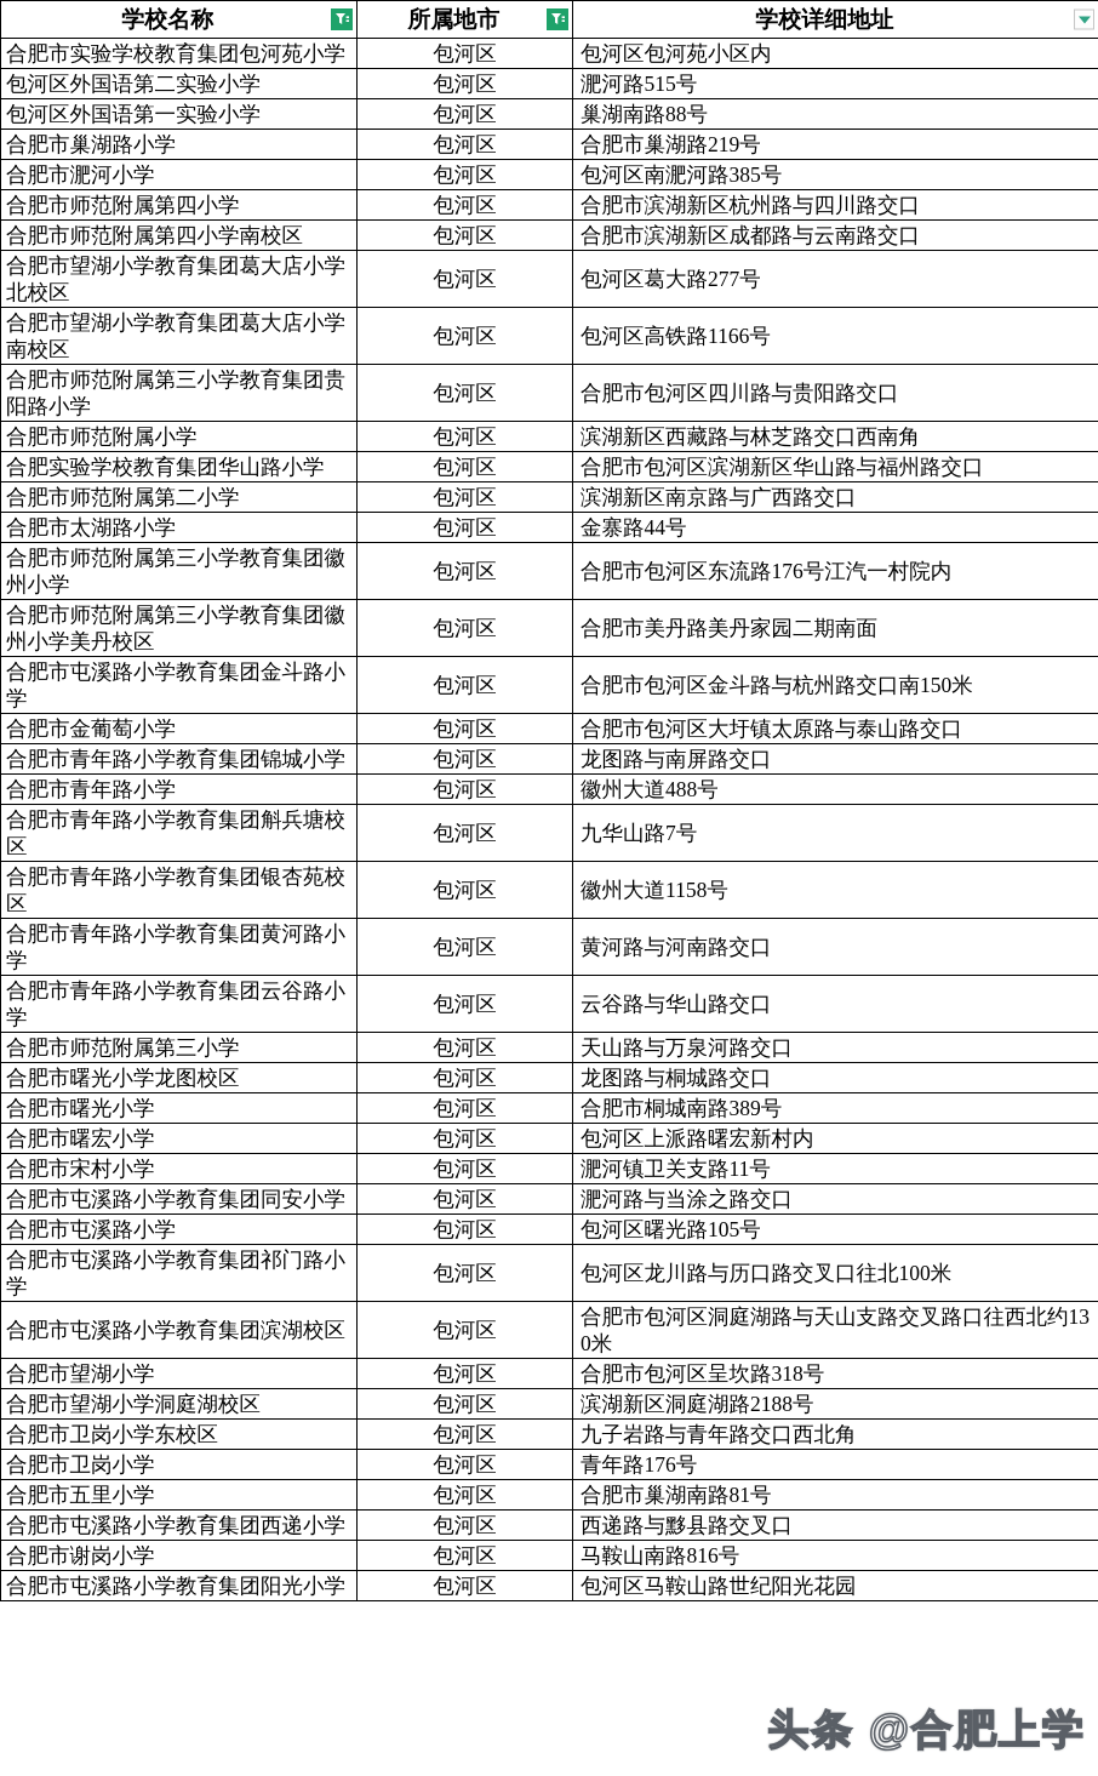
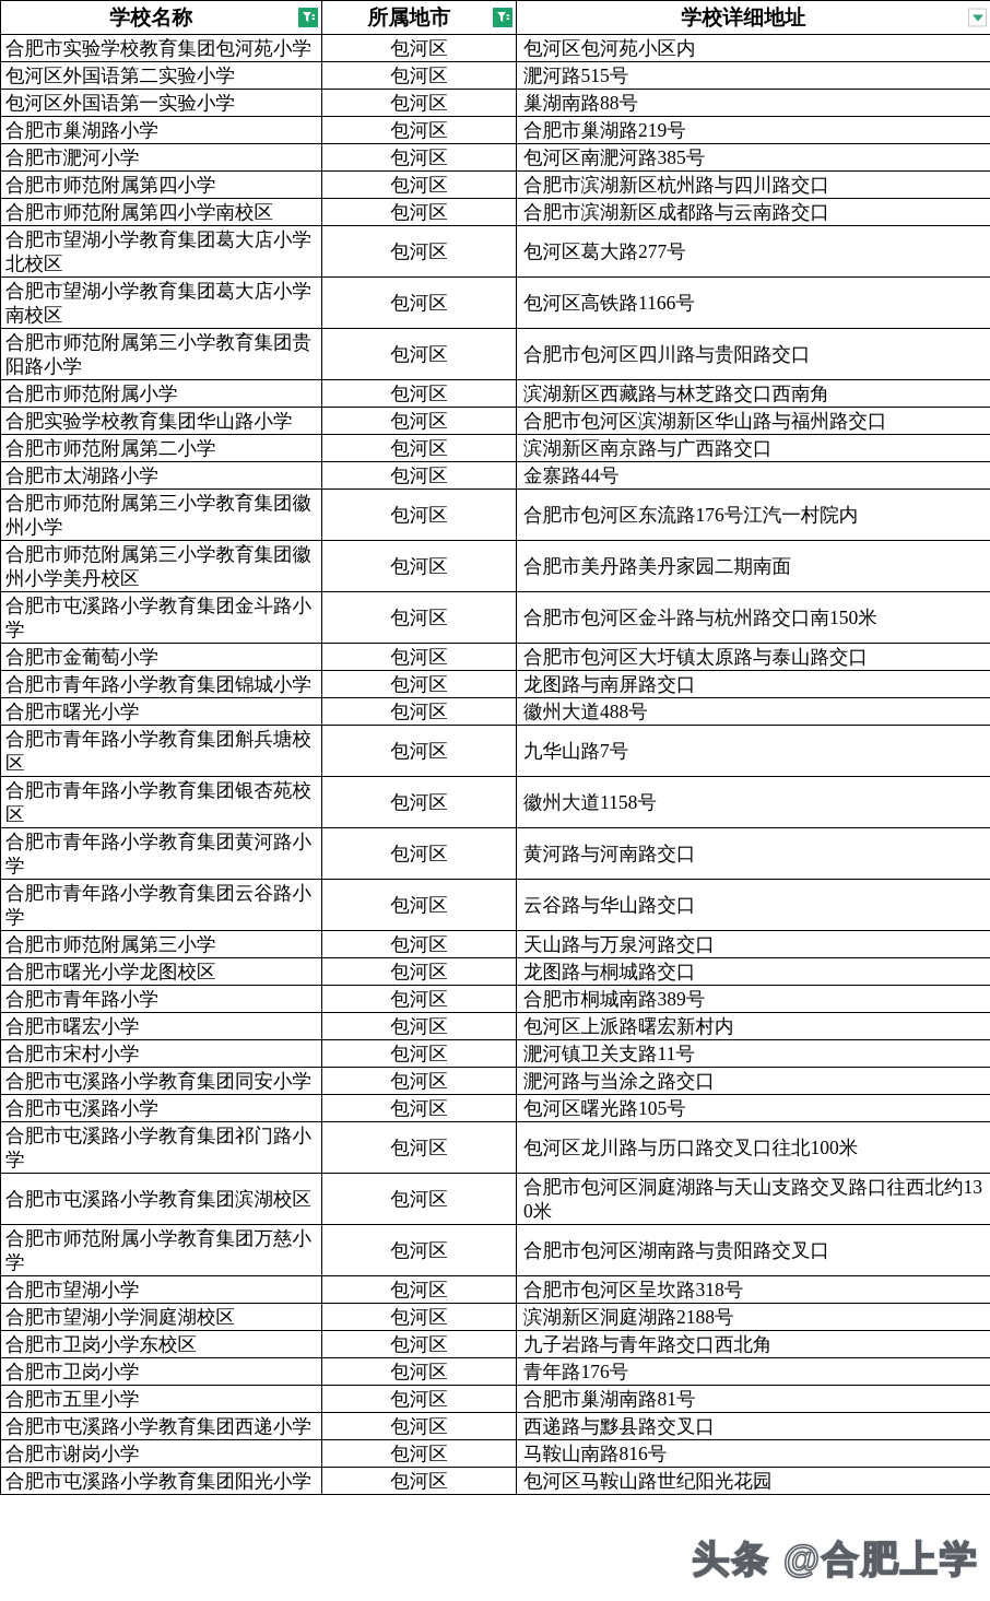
  学校名称	所属地市	学校详细地址
  合肥市实验学校教育集团包河苑小学	包河区	包河区包河苑小区内
  包河区外国语第二实验小学	包河区	淝河路515号
  包河区外国语第一实验小学	包河区	巢湖南路88号
  合肥市巢湖路小学	包河区	合肥市巢湖路219号
  合肥市淝河小学	包河区	包河区南淝河路385号
  合肥市师范附属第四小学	包河区	合肥市滨湖新区杭州路与四川路交口
  合肥市师范附属第四小学南校区	包河区	合肥市滨湖新区成都路与云南路交口
  合肥市望湖小学教育集团葛大店小学北校区	包河区	包河区葛大路277号
  合肥市望湖小学教育集团葛大店小学南校区	包河区	包河区高铁路1166号
  合肥市师范附属第三小学教育集团贵阳路小学	包河区	合肥市包河区四川路与贵阳路交口
  合肥市师范附属小学	包河区	滨湖新区西藏路与林芝路交口西南角
  合肥实验学校教育集团华山路小学	包河区	合肥市包河区滨湖新区华山路与福州路交口
  合肥市师范附属第二小学	包河区	滨湖新区南京路与广西路交口
  合肥市太湖路小学	包河区	金寨路44号
  合肥市师范附属第三小学教育集团徽州小学	包河区	合肥市包河区东流路176号江汽一村院内
  合肥市师范附属第三小学教育集团徽州小学美丹校区	包河区	合肥市美丹路美丹家园二期南面
  合肥市屯溪路小学教育集团金斗路小学	包河区	合肥市包河区金斗路与杭州路交口南150米
  合肥市金葡萄小学	包河区	合肥市包河区大圩镇太原路与泰山路交口
  合肥市青年路小学教育集团锦城小学	包河区	龙图路与南屏路交口
- 合肥市青年路小学	包河区	徽州大道488号
+ 合肥市曙光小学	包河区	徽州大道488号
  合肥市青年路小学教育集团斛兵塘校区	包河区	九华山路7号
  合肥市青年路小学教育集团银杏苑校区	包河区	徽州大道1158号
  合肥市青年路小学教育集团黄河路小学	包河区	黄河路与河南路交口
  合肥市青年路小学教育集团云谷路小学	包河区	云谷路与华山路交口
  合肥市师范附属第三小学	包河区	天山路与万泉河路交口
  合肥市曙光小学龙图校区	包河区	龙图路与桐城路交口
- 合肥市曙光小学	包河区	合肥市桐城南路389号
+ 合肥市青年路小学	包河区	合肥市桐城南路389号
  合肥市曙宏小学	包河区	包河区上派路曙宏新村内
  合肥市宋村小学	包河区	淝河镇卫关支路11号
  合肥市屯溪路小学教育集团同安小学	包河区	淝河路与当涂之路交口
  合肥市屯溪路小学	包河区	包河区曙光路105号
  合肥市屯溪路小学教育集团祁门路小学	包河区	包河区龙川路与历口路交叉口往北100米
  合肥市屯溪路小学教育集团滨湖校区	包河区	合肥市包河区洞庭湖路与天山支路交叉路口往西北约130米
+ 合肥市师范附属小学教育集团万慈小学	包河区	合肥市包河区湖南路与贵阳路交叉口
  合肥市望湖小学	包河区	合肥市包河区呈坎路318号
  合肥市望湖小学洞庭湖校区	包河区	滨湖新区洞庭湖路2188号
  合肥市卫岗小学东校区	包河区	九子岩路与青年路交口西北角
  合肥市卫岗小学	包河区	青年路176号
  合肥市五里小学	包河区	合肥市巢湖南路81号
  合肥市屯溪路小学教育集团西递小学	包河区	西递路与黟县路交叉口
  合肥市谢岗小学	包河区	马鞍山南路816号
  合肥市屯溪路小学教育集团阳光小学	包河区	包河区马鞍山路世纪阳光花园
  头条 @合肥上学
